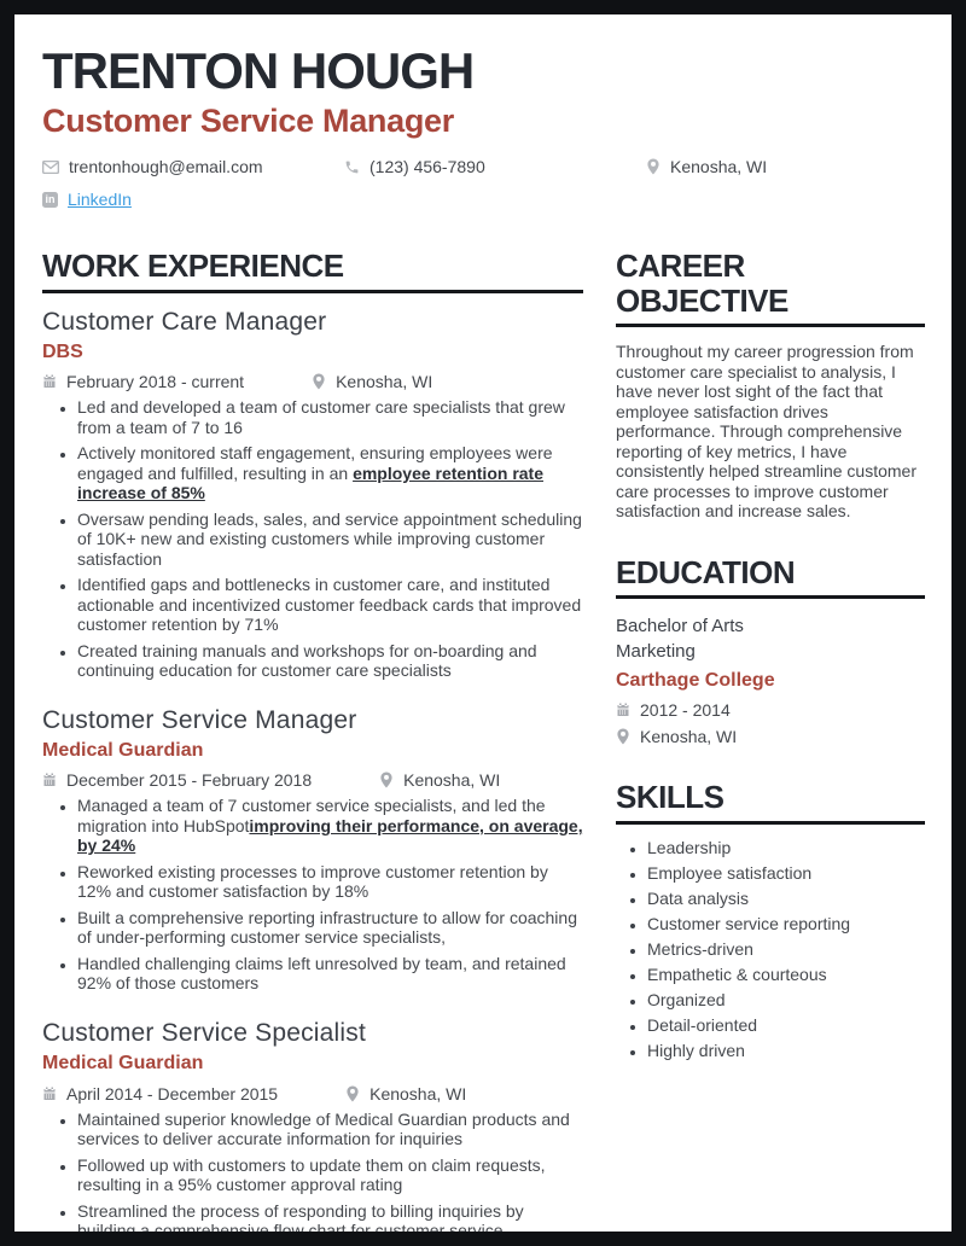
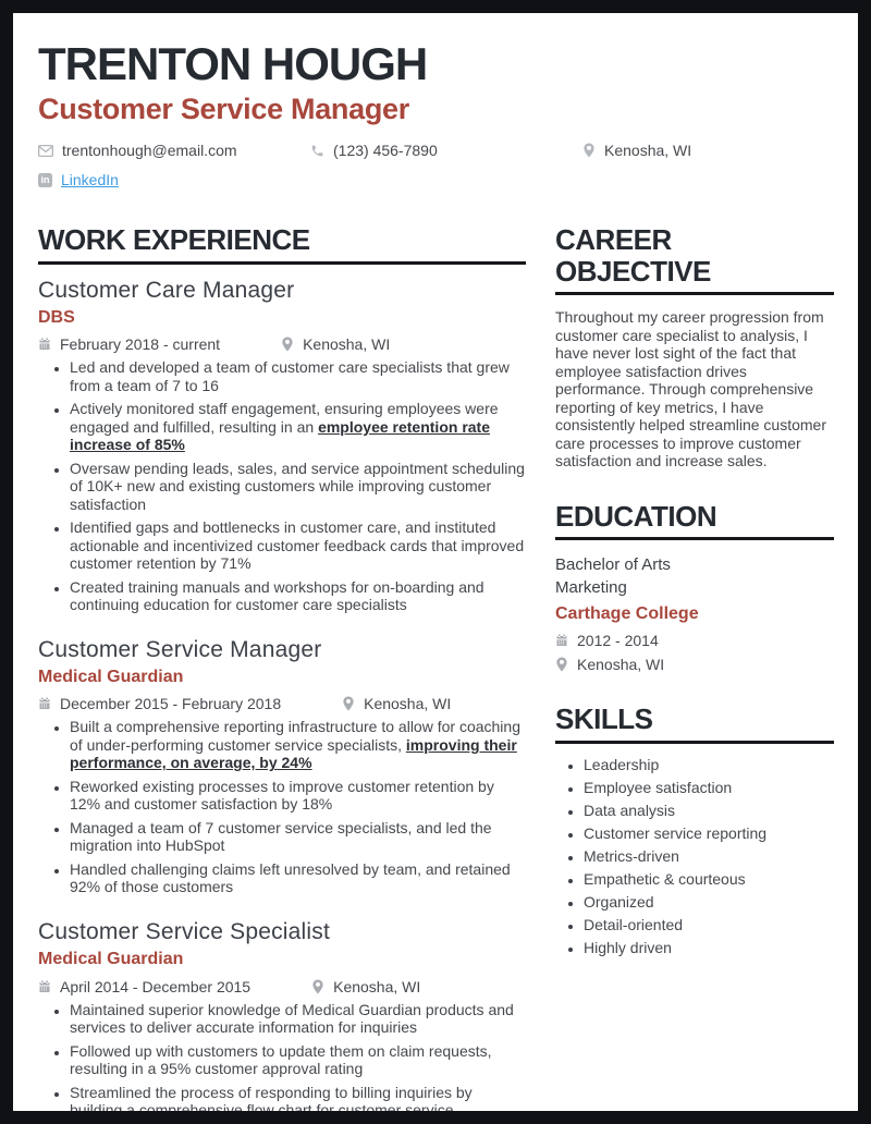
  TRENTON HOUGH
  Customer Service Manager
  trentonhough@email.com
  (123) 456-7890
  Kenosha, WI
  LinkedIn
  WORK EXPERIENCE
  Customer Care Manager
  DBS
  February 2018 - current
  Kenosha, WI
  Led and developed a team of customer care specialists that grew from a team of 7 to 16
  Actively monitored staff engagement, ensuring employees were engaged and fulfilled, resulting in an employee retention rate increase of 85%
  Oversaw pending leads, sales, and service appointment scheduling of 10K+ new and existing customers while improving customer satisfaction
  Identified gaps and bottlenecks in customer care, and instituted actionable and incentivized customer feedback cards that improved customer retention by 71%
  Created training manuals and workshops for on-boarding and continuing education for customer care specialists
  Customer Service Manager
  Medical Guardian
  December 2015 - February 2018
  Kenosha, WI
- Managed a team of 7 customer service specialists, and led the migration into HubSpotimproving their performance, on average, by 24%
+ Built a comprehensive reporting infrastructure to allow for coaching of under-performing customer service specialists, improving their performance, on average, by 24%
  Reworked existing processes to improve customer retention by 12% and customer satisfaction by 18%
- Built a comprehensive reporting infrastructure to allow for coaching of under-performing customer service specialists,
+ Managed a team of 7 customer service specialists, and led the migration into HubSpot
  Handled challenging claims left unresolved by team, and retained 92% of those customers
  Customer Service Specialist
  Medical Guardian
  April 2014 - December 2015
  Kenosha, WI
  Maintained superior knowledge of Medical Guardian products and services to deliver accurate information for inquiries
  Followed up with customers to update them on claim requests, resulting in a 95% customer approval rating
  CAREER OBJECTIVE
  Throughout my career progression from customer care specialist to analysis, I have never lost sight of the fact that employee satisfaction drives performance. Through comprehensive reporting of key metrics, I have consistently helped streamline customer care processes to improve customer satisfaction and increase sales.
  EDUCATION
  Bachelor of Arts
  Marketing
  Carthage College
  2012 - 2014
  Kenosha, WI
  SKILLS
  Leadership
  Employee satisfaction
  Data analysis
  Customer service reporting
  Metrics-driven
  Empathetic & courteous
  Organized
  Detail-oriented
  Highly driven
